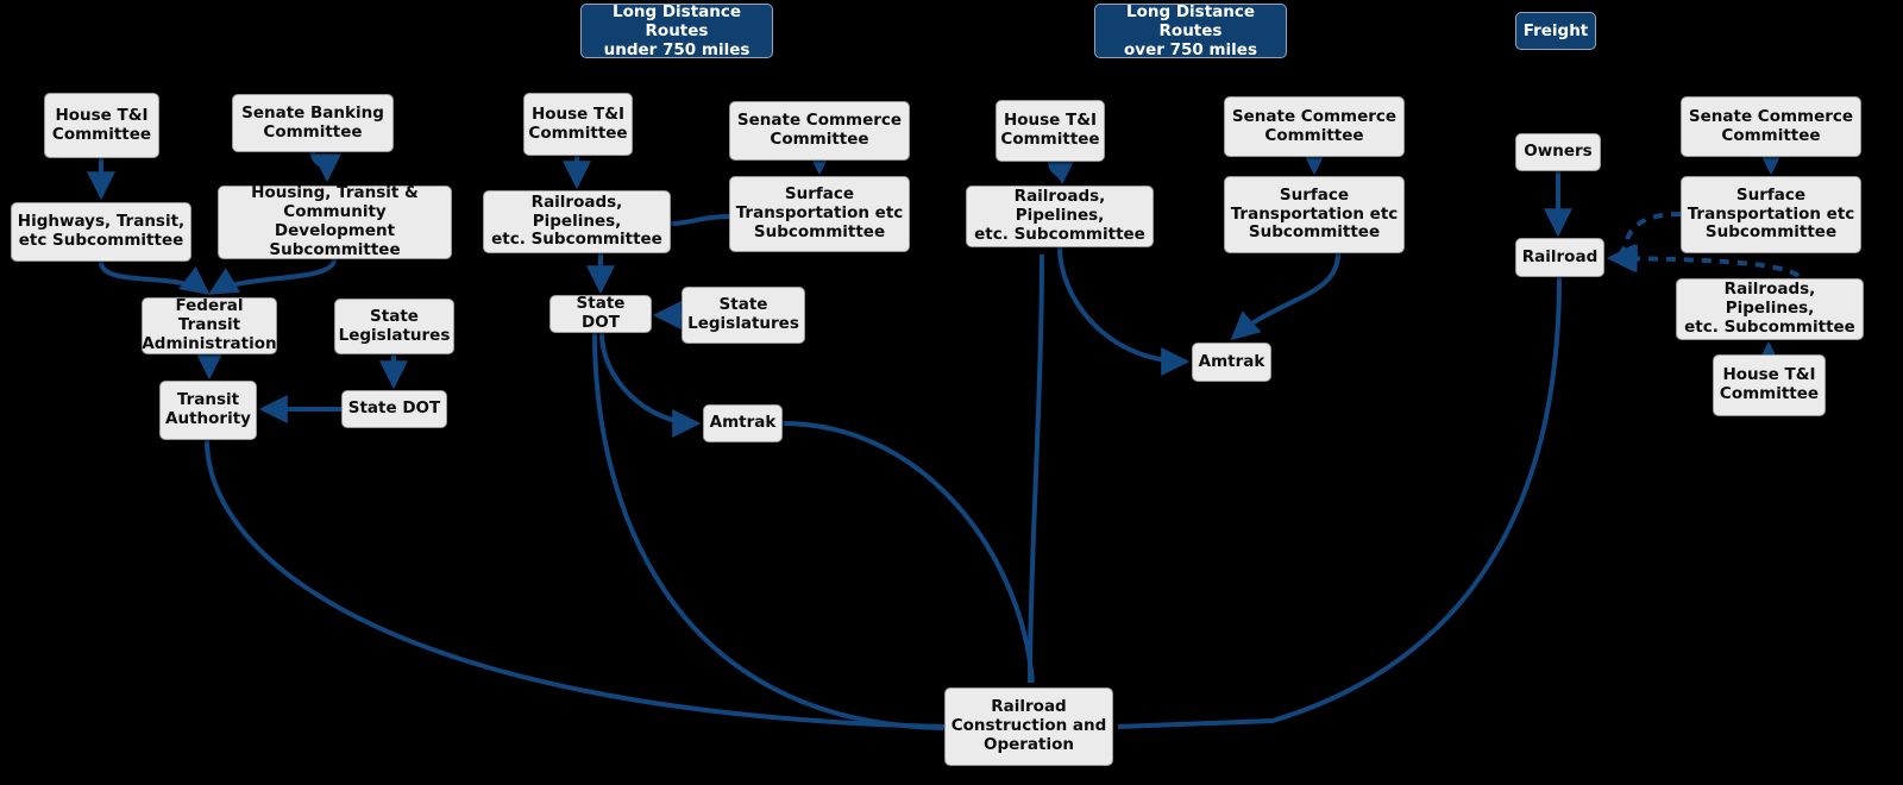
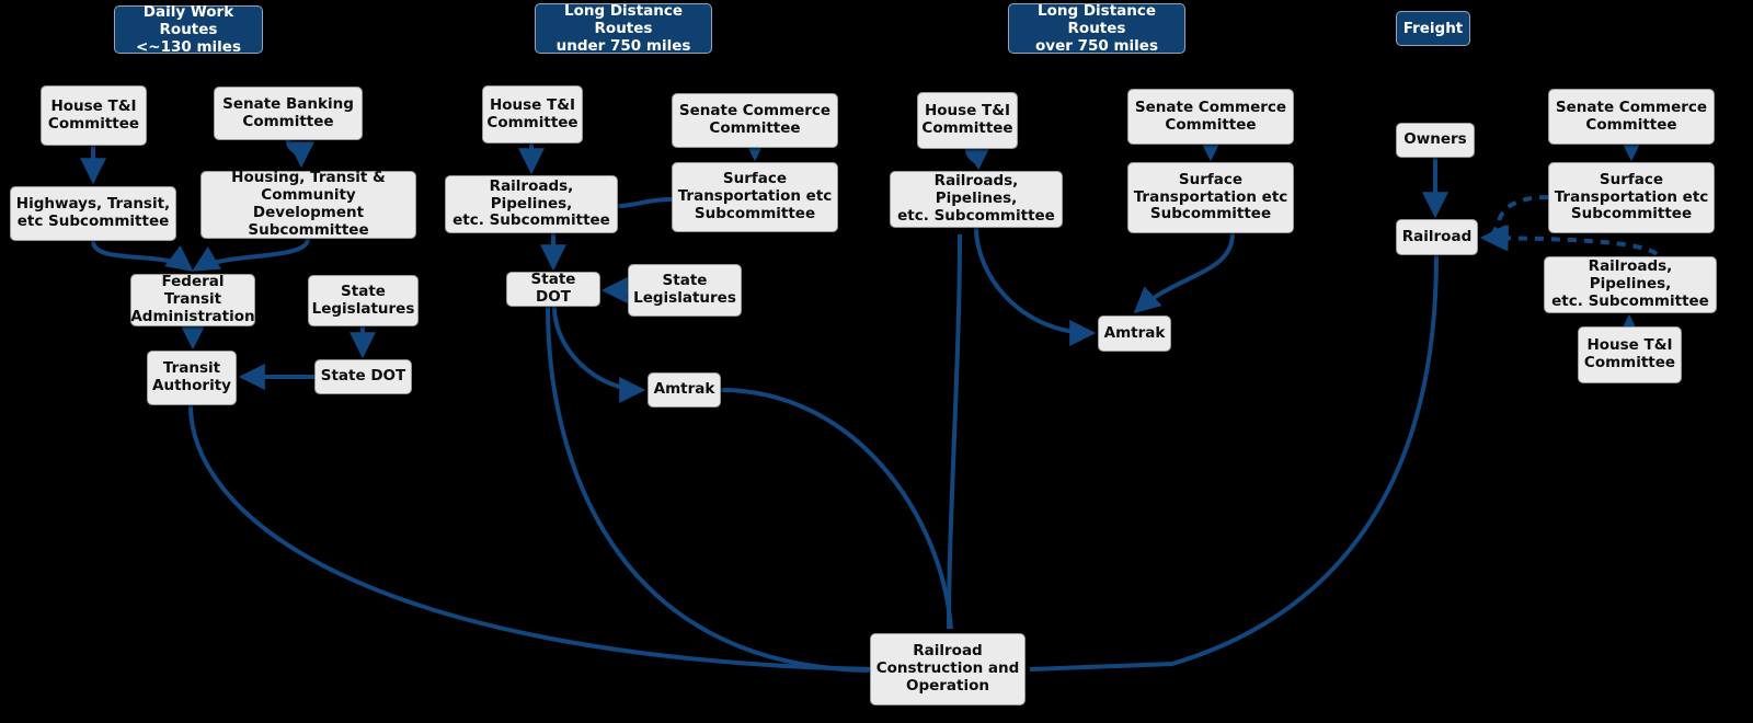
+ Daily Work Routes
+ <~130 miles
  Long Distance Routes
  under 750 miles
  Long Distance Routes
  over 750 miles
  Freight
  House T&I
  Committee
  Senate Banking
  Committee
  Highways, Transit,
  etc Subcommittee
  Housing, Transit &
  Community Development
  Subcommittee
  Federal Transit
  Administration
  State
  Legislatures
  Transit
  Authority
  State DOT
  House T&I
  Committee
  Senate Commerce
  Committee
  Railroads, Pipelines,
  etc. Subcommittee
  Surface
  Transportation etc
  Subcommittee
  State DOT
  State
  Legislatures
  Amtrak
  House T&I
  Committee
  Senate Commerce
  Committee
  Railroads, Pipelines,
  etc. Subcommittee
  Surface
  Transportation etc
  Subcommittee
  Amtrak
  Owners
  Railroad
  Senate Commerce
  Committee
  Surface
  Transportation etc
  Subcommittee
  Railroads, Pipelines,
  etc. Subcommittee
  House T&I
  Committee
  Railroad
  Construction and
  Operation
